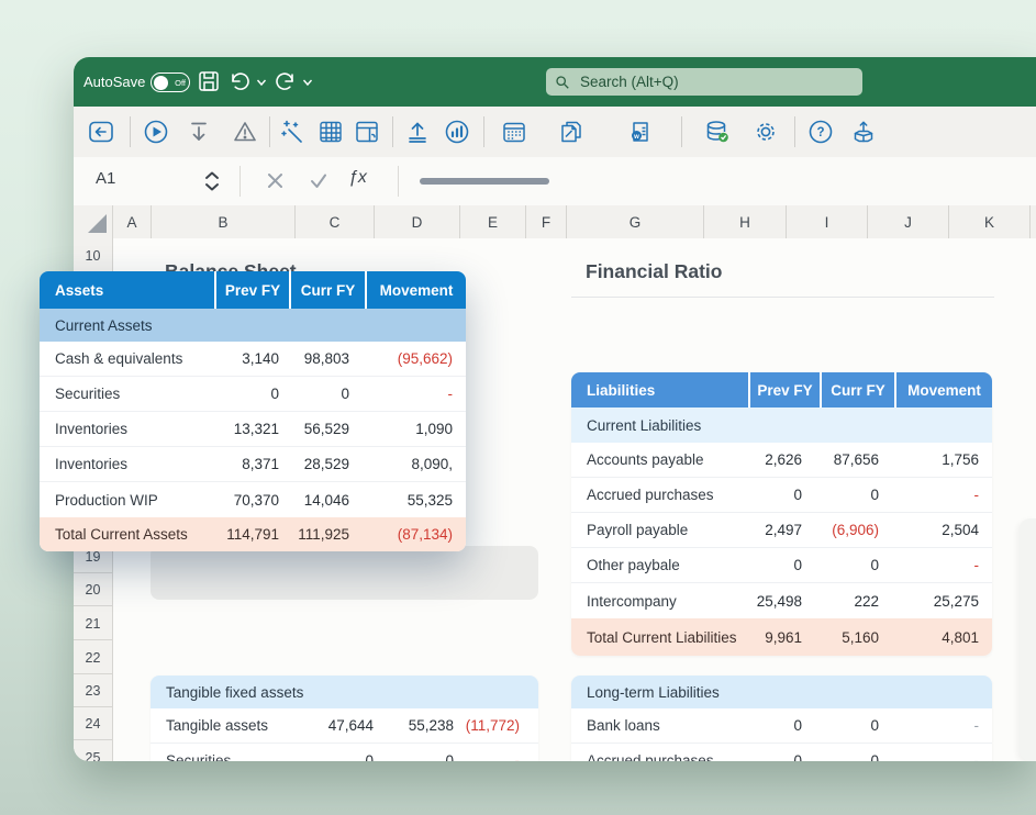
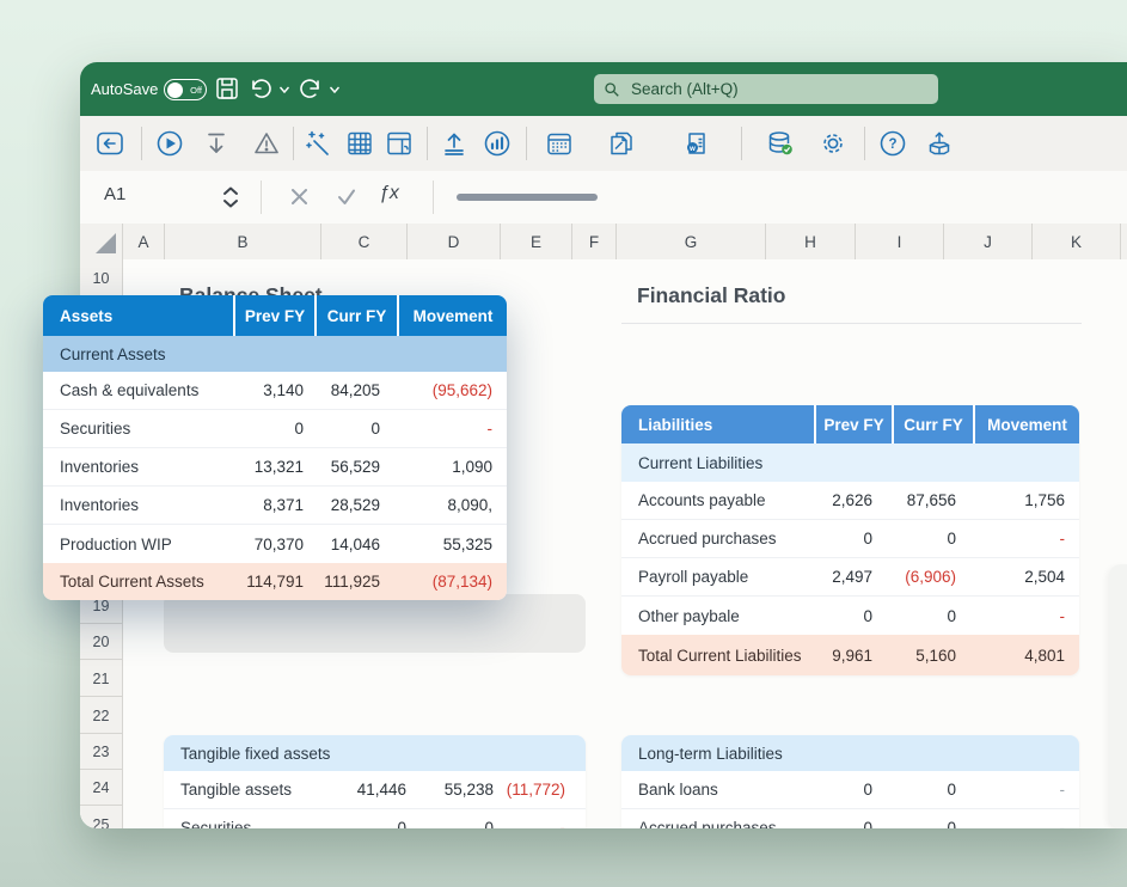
  AutoSave
  Off
  Search (Alt+Q)
  ?
  A1
  ƒx
  A
  B
  C
  D
  E
  F
  G
  H
  I
  J
  K
  10
  19
  20
  21
  22
  23
  24
  25
  Financial Ratio
  Liabilities
  Prev FY
  Curr FY
  Movement
  Current Liabilities
  Accounts payable
  2,626
  87,656
  1,756
  Accrued purchases
  0
  0
  -
  Payroll payable
  2,497
  (6,906)
  2,504
  Other paybale
  0
  0
  -
- Intercompany
- 25,498
- 222
- 25,275
  Total Current Liabilities
  9,961
  5,160
  4,801
  Tangible fixed assets
  Tangible assets
- 47,644
+ 41,446
  55,238
  (11,772)
  Securities
  0
  0
  -
  Long-term Liabilities
  Bank loans
  0
  0
  -
  Accrued purchases
  0
  0
  -
  Assets
  Prev FY
  Curr FY
  Movement
  Current Assets
  Cash & equivalents
  3,140
- 98,803
+ 84,205
  (95,662)
  Securities
  0
  0
  -
  Inventories
  13,321
  56,529
  1,090
  Inventories
  8,371
  28,529
  8,090,
  Production WIP
  70,370
  14,046
  55,325
  Total Current Assets
  114,791
  111,925
  (87,134)
